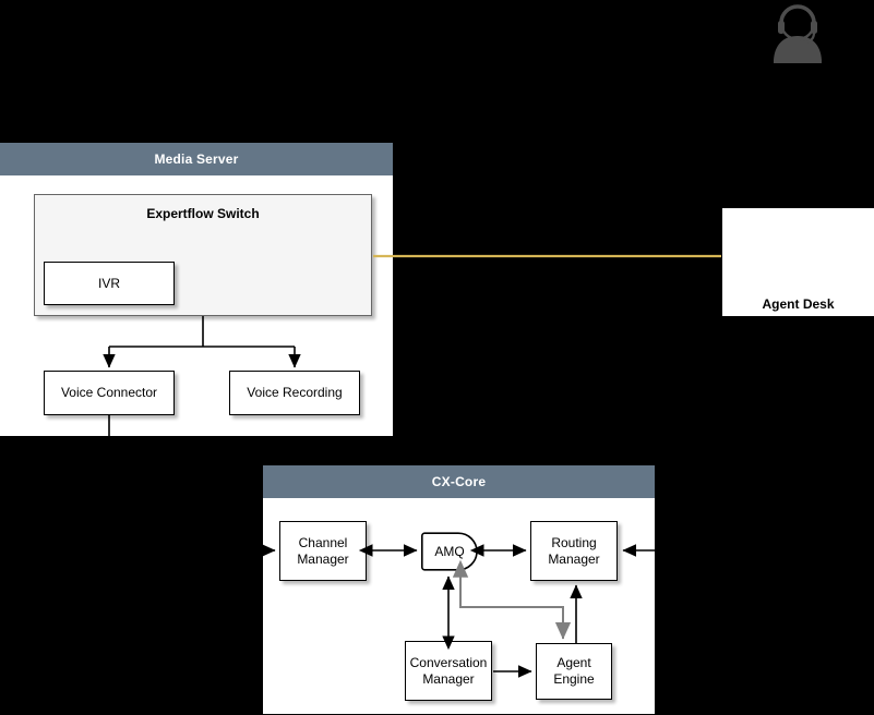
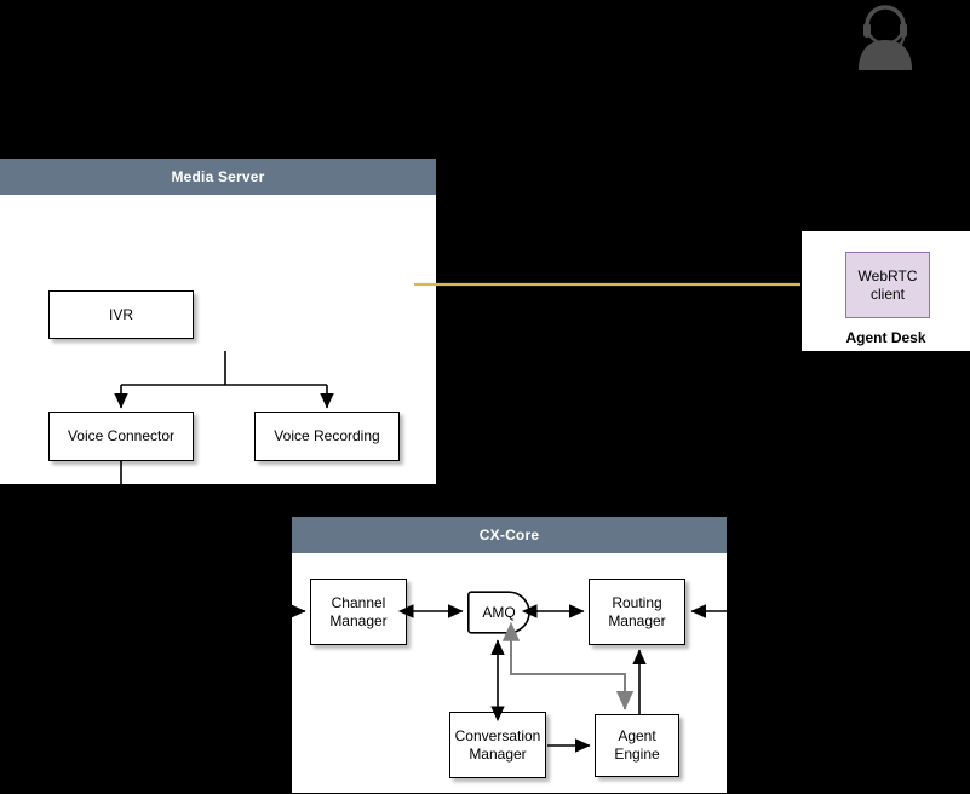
  Media Server
- Expertflow Switch
  IVR
  Voice Connector
  Voice Recording
+ WebRTC
+ client
  Agent Desk
  CX-Core
  Channel
  Manager
  Routing
  Manager
  Conversation
  Manager
  Agent
  Engine
  AMQ
